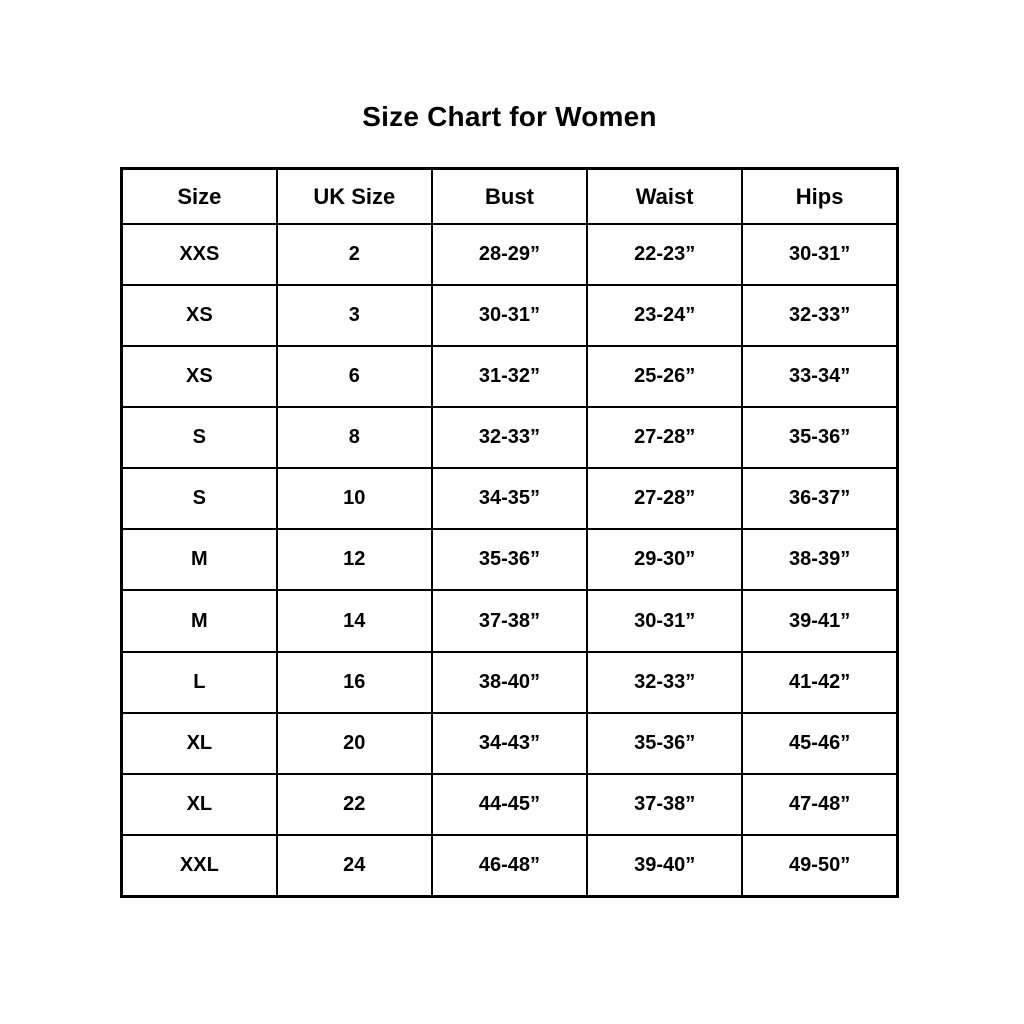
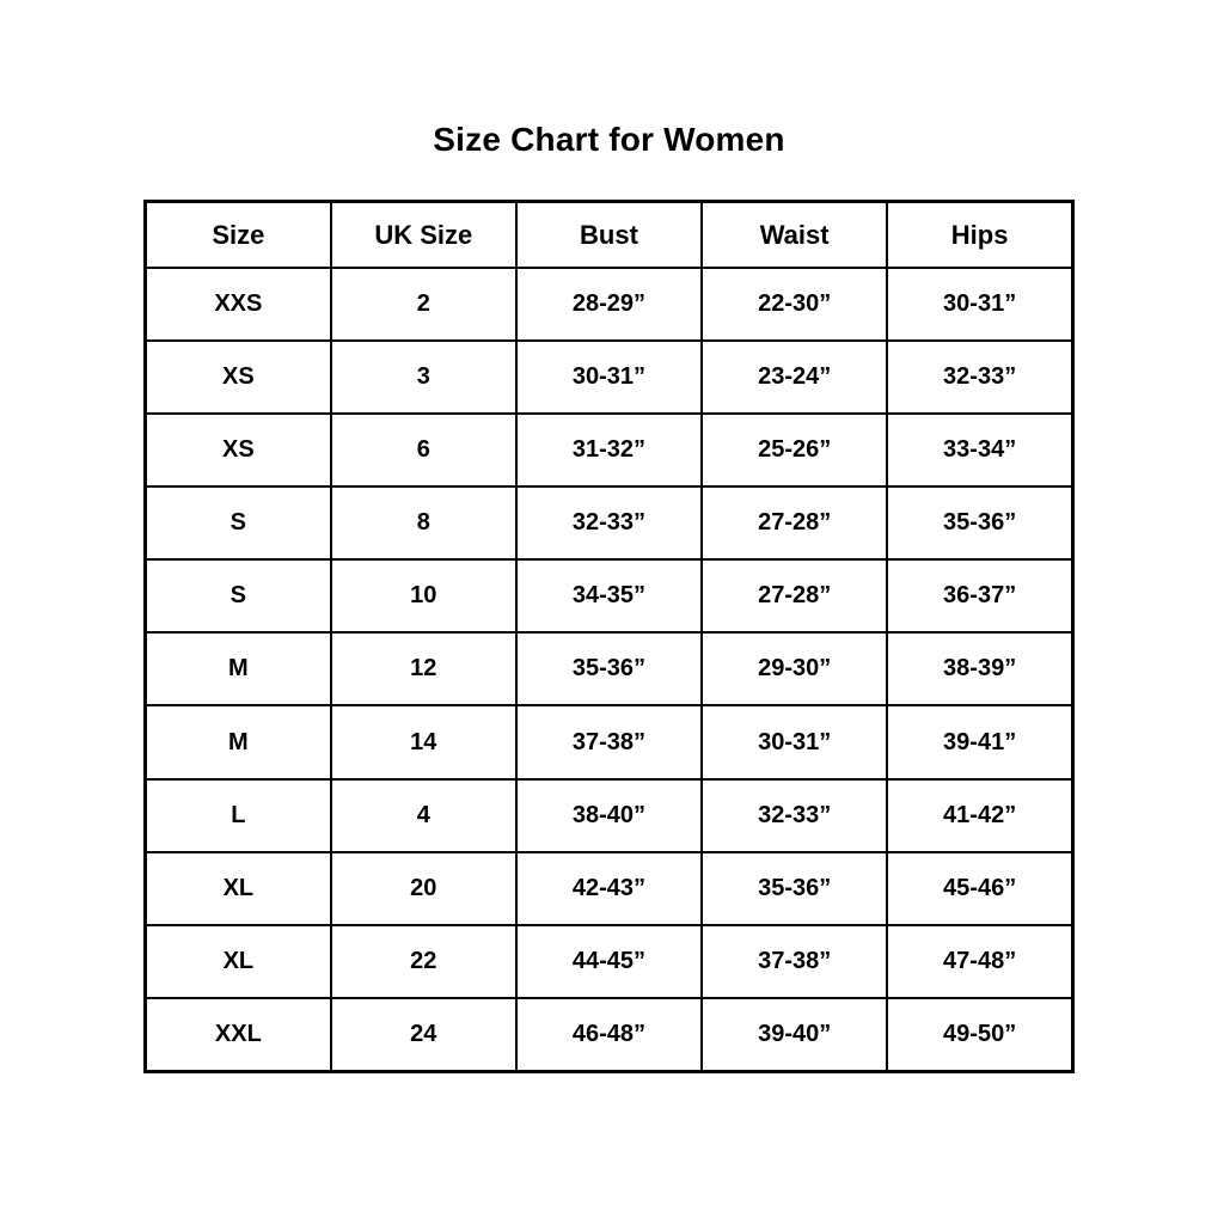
  Size Chart for Women
  Size	UK Size	Bust	Waist	Hips
- XXS	2	28-29”	22-23”	30-31”
+ XXS	2	28-29”	22-30”	30-31”
  XS	3	30-31”	23-24”	32-33”
  XS	6	31-32”	25-26”	33-34”
  S	8	32-33”	27-28”	35-36”
  S	10	34-35”	27-28”	36-37”
  M	12	35-36”	29-30”	38-39”
  M	14	37-38”	30-31”	39-41”
- L	16	38-40”	32-33”	41-42”
+ L	4	38-40”	32-33”	41-42”
- XL	20	34-43”	35-36”	45-46”
+ XL	20	42-43”	35-36”	45-46”
  XL	22	44-45”	37-38”	47-48”
  XXL	24	46-48”	39-40”	49-50”
